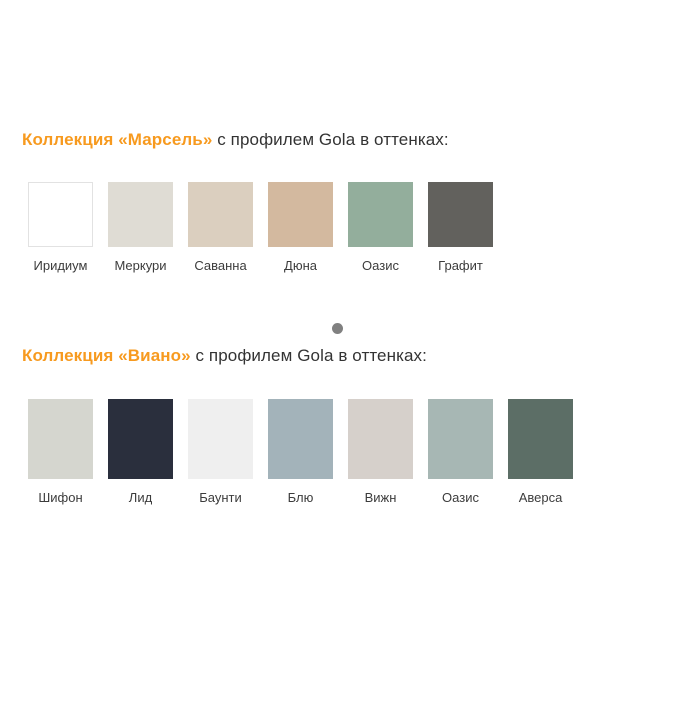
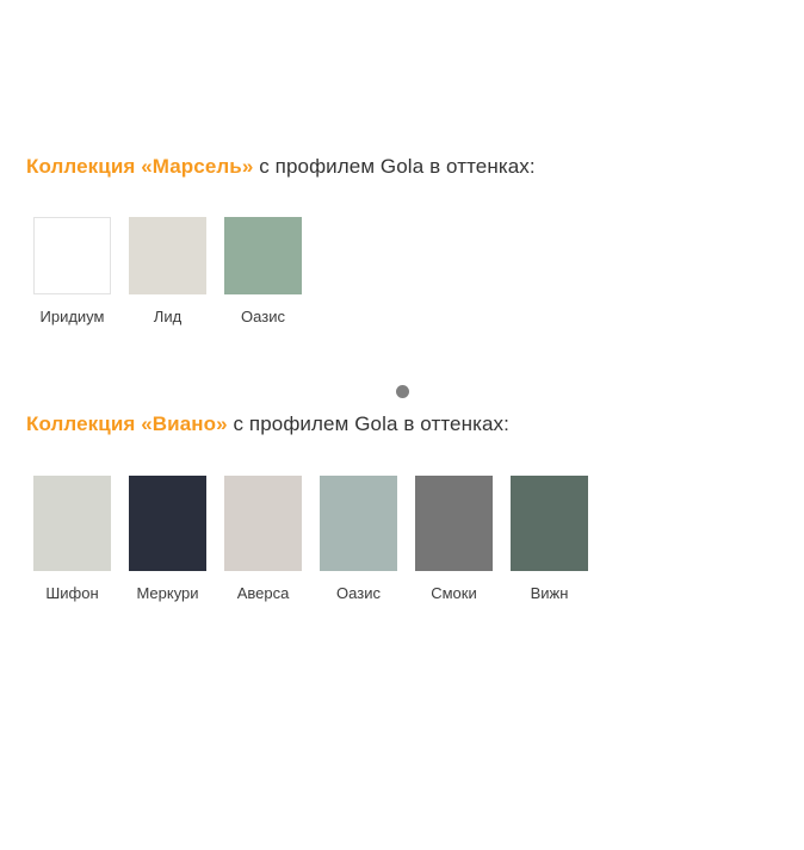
  Коллекция «Марсель» с профилем Gola в оттенках:
  Иридиум
- Меркури
+ Лид
- Саванна
- Дюна
  Оазис
- Графит
  Коллекция «Виано» с профилем Gola в оттенках:
  Шифон
- Лид
+ Меркури
- Баунти
- Блю
- Вижн
+ Аверса
  Оазис
+ Смоки
- Аверса
+ Вижн
